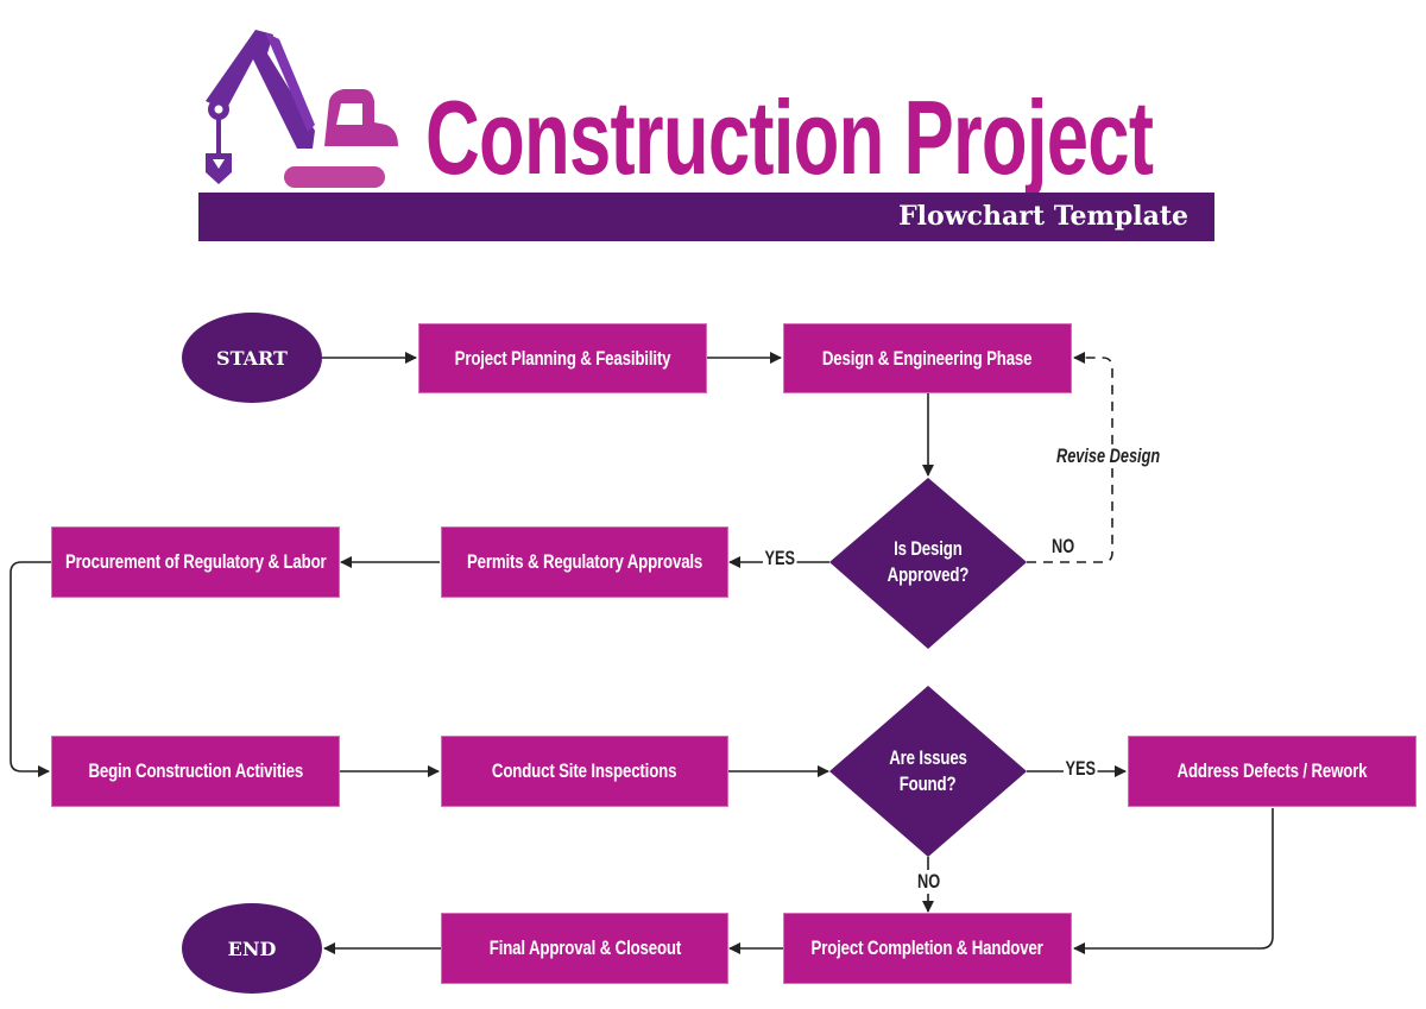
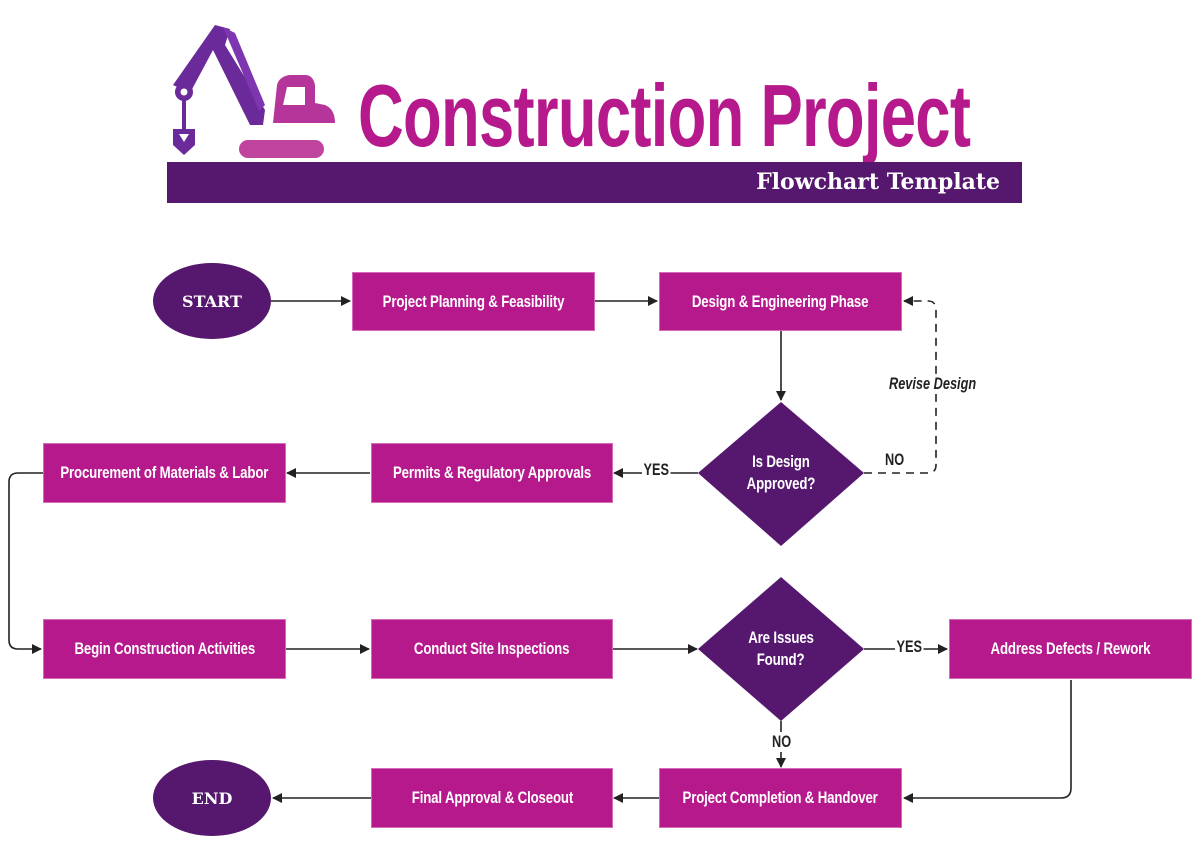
  Construction Project
  Flowchart Template
  START
  END
  Project Planning & Feasibility
  Design & Engineering Phase
  Permits & Regulatory Approvals
- Procurement of Regulatory & Labor
+ Procurement of Materials & Labor
  Begin Construction Activities
  Conduct Site Inspections
  Address Defects / Rework
  Project Completion & Handover
  Final Approval & Closeout
  Is Design
  Approved?
  Are Issues
  Found?
  YES
  NO
  Revise Design
  YES
  NO
